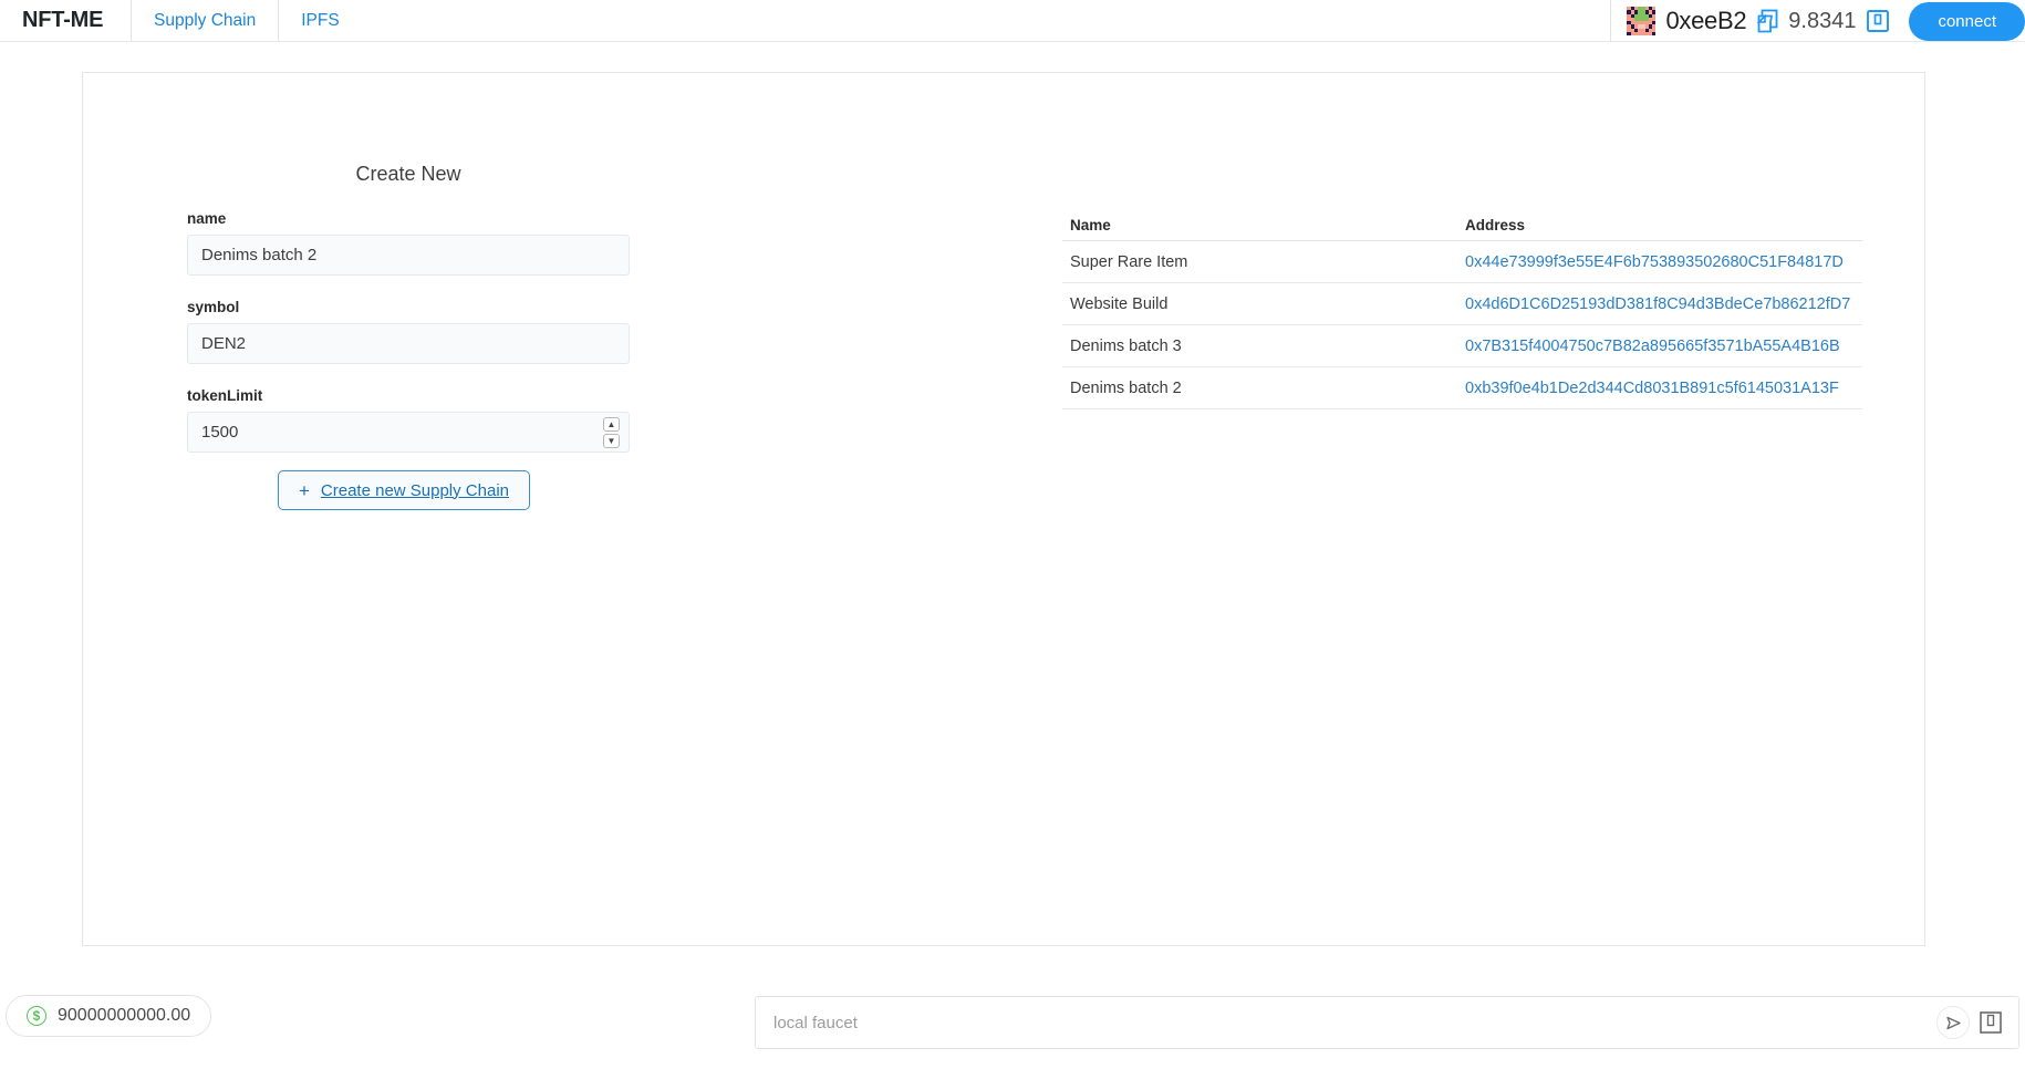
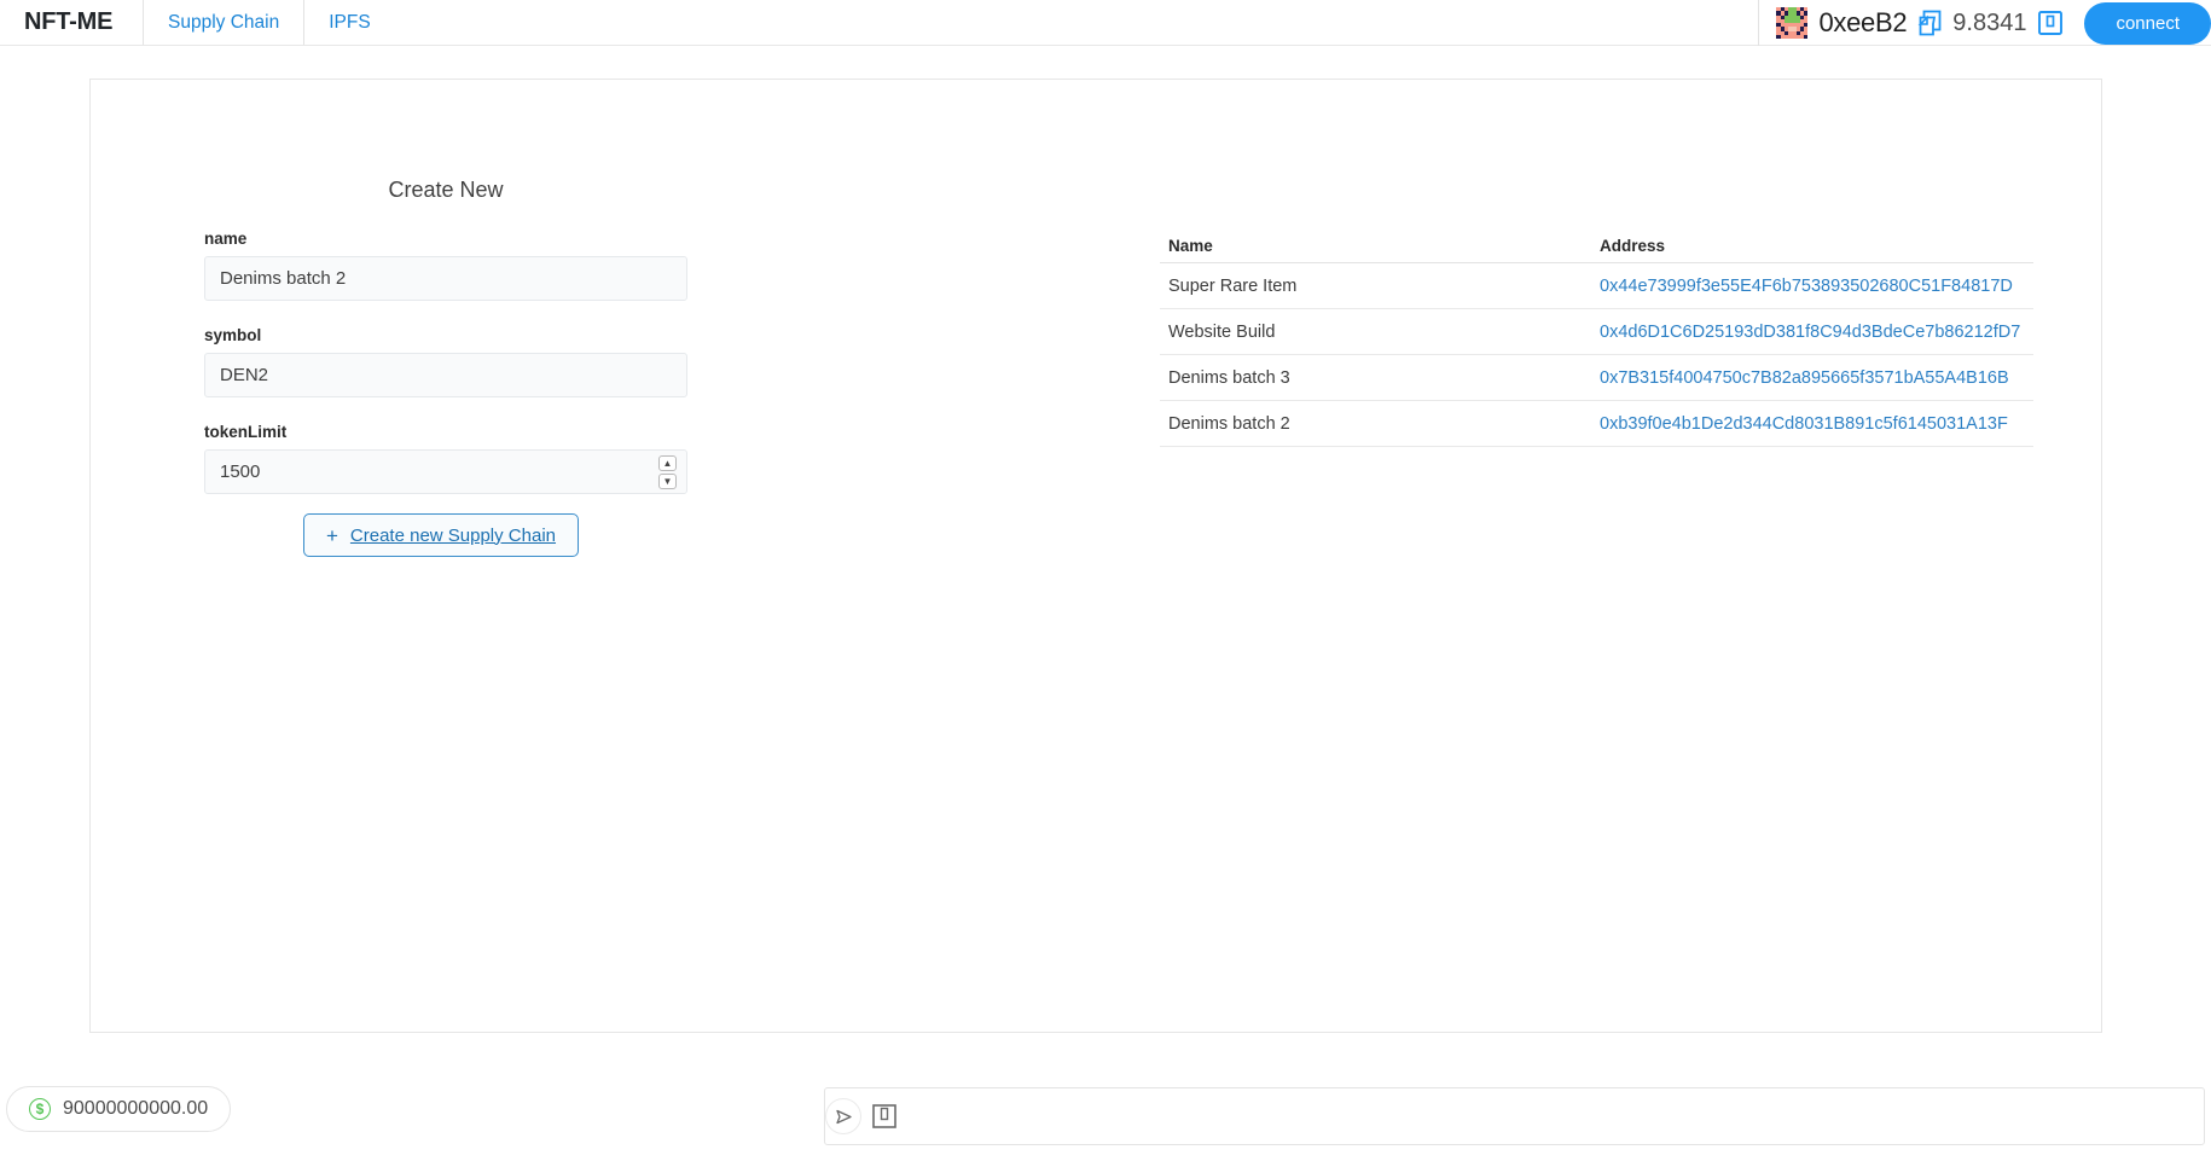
  NFT-ME
  Supply Chain
  IPFS
  0xeeB2
  9.8341
  connect
  Create New
  name
  Denims batch 2
  symbol
  DEN2
  tokenLimit
  1500
  ▲
  ▼
  +
  Create new Supply Chain
  Name
  Address
  Super Rare Item
  0x44e73999f3e55E4F6b753893502680C51F84817D
  Website Build
  0x4d6D1C6D25193dD381f8C94d3BdeCe7b86212fD7
  Denims batch 3
  0x7B315f4004750c7B82a895665f3571bA55A4B16B
  Denims batch 2
  0xb39f0e4b1De2d344Cd8031B891c5f6145031A13F
  $
  90000000000.00
- local faucet
